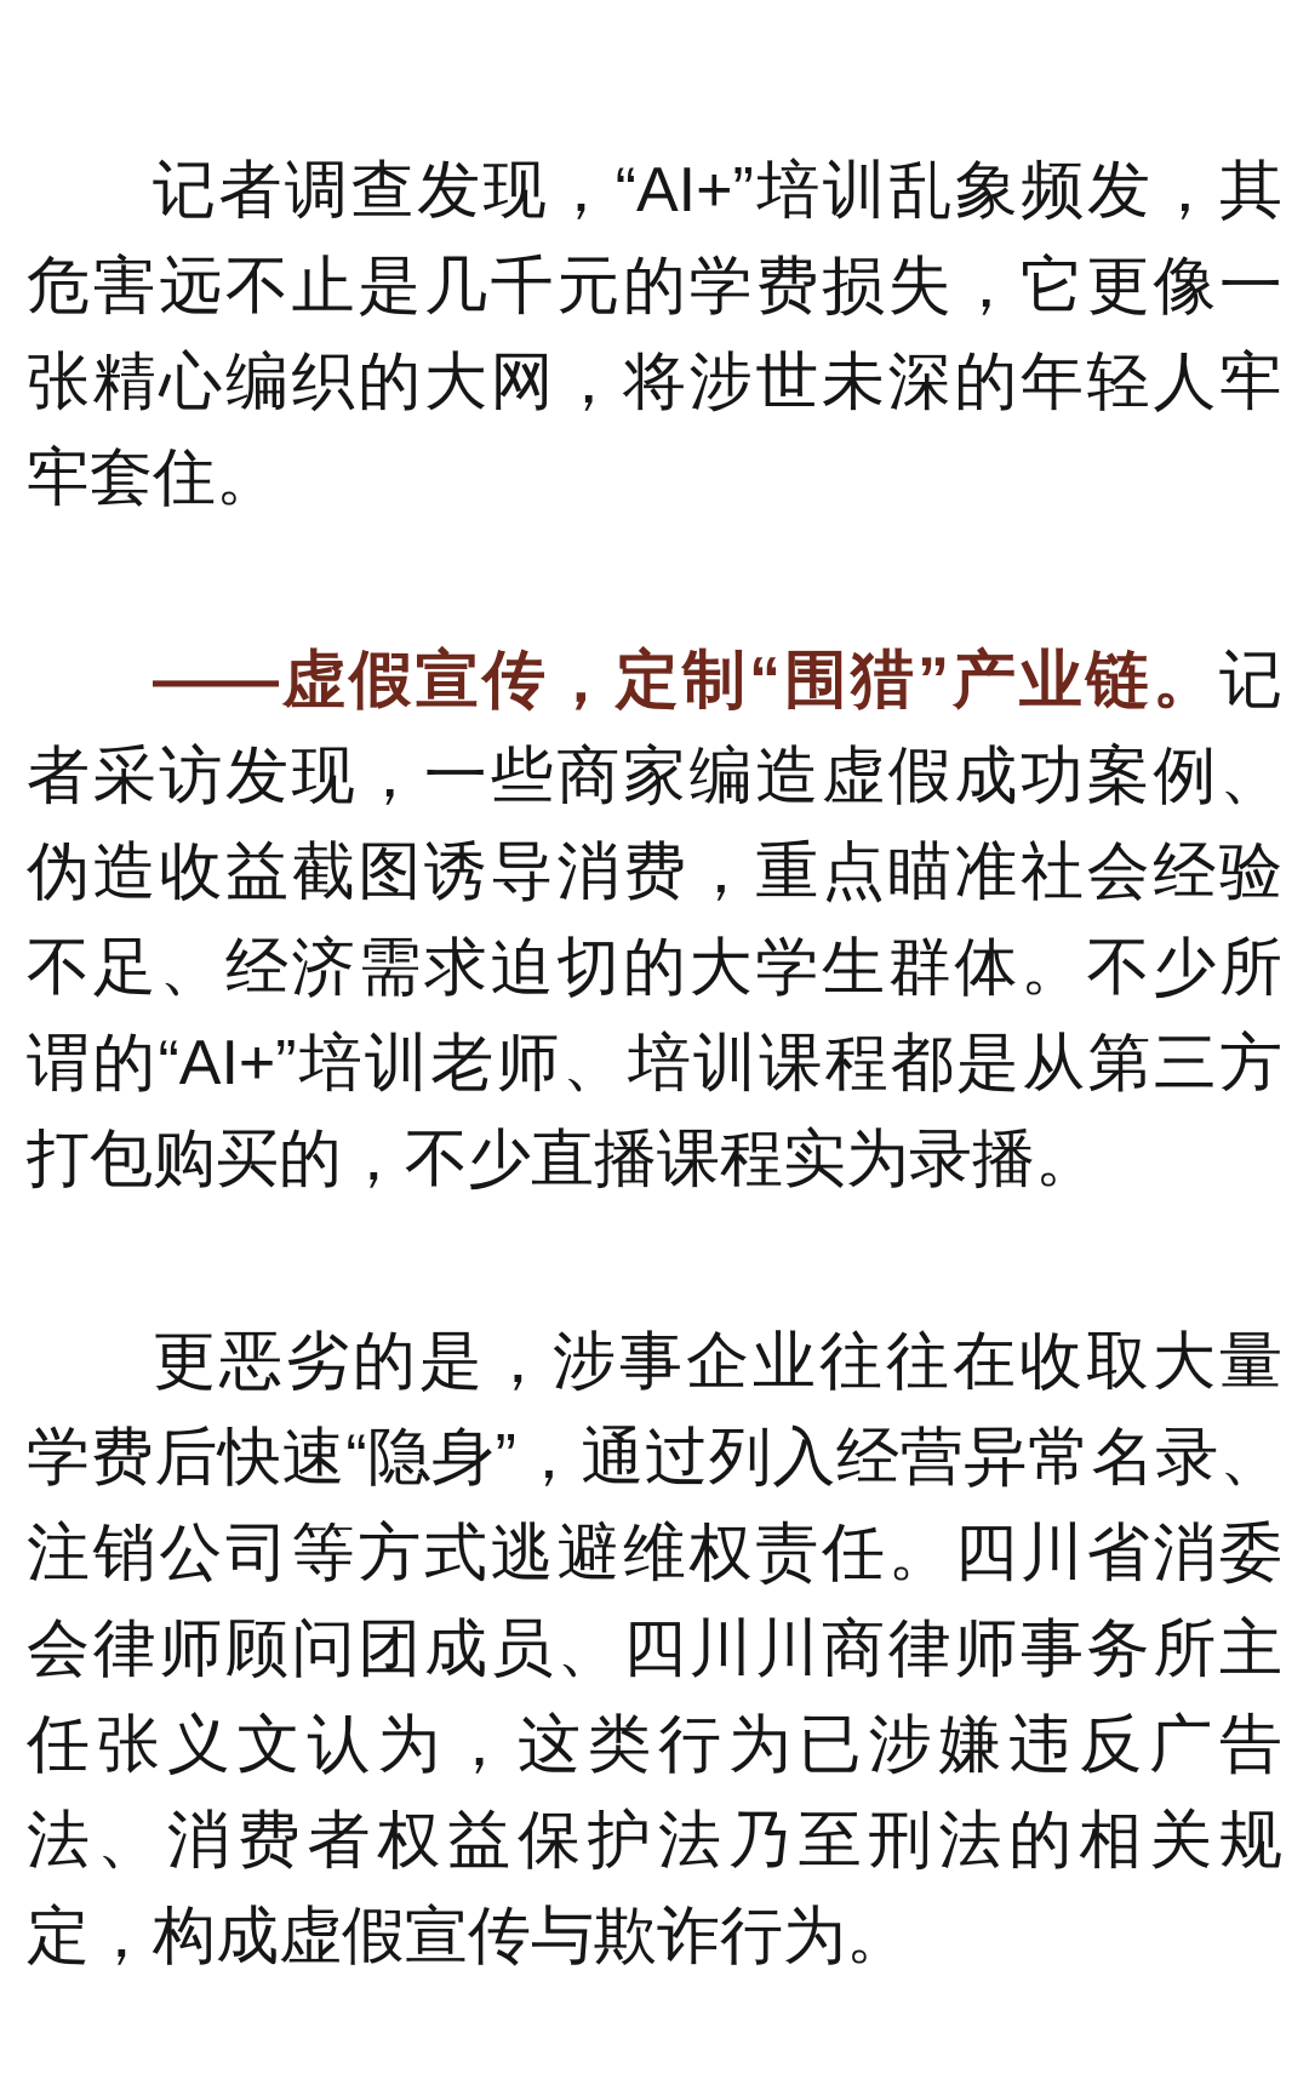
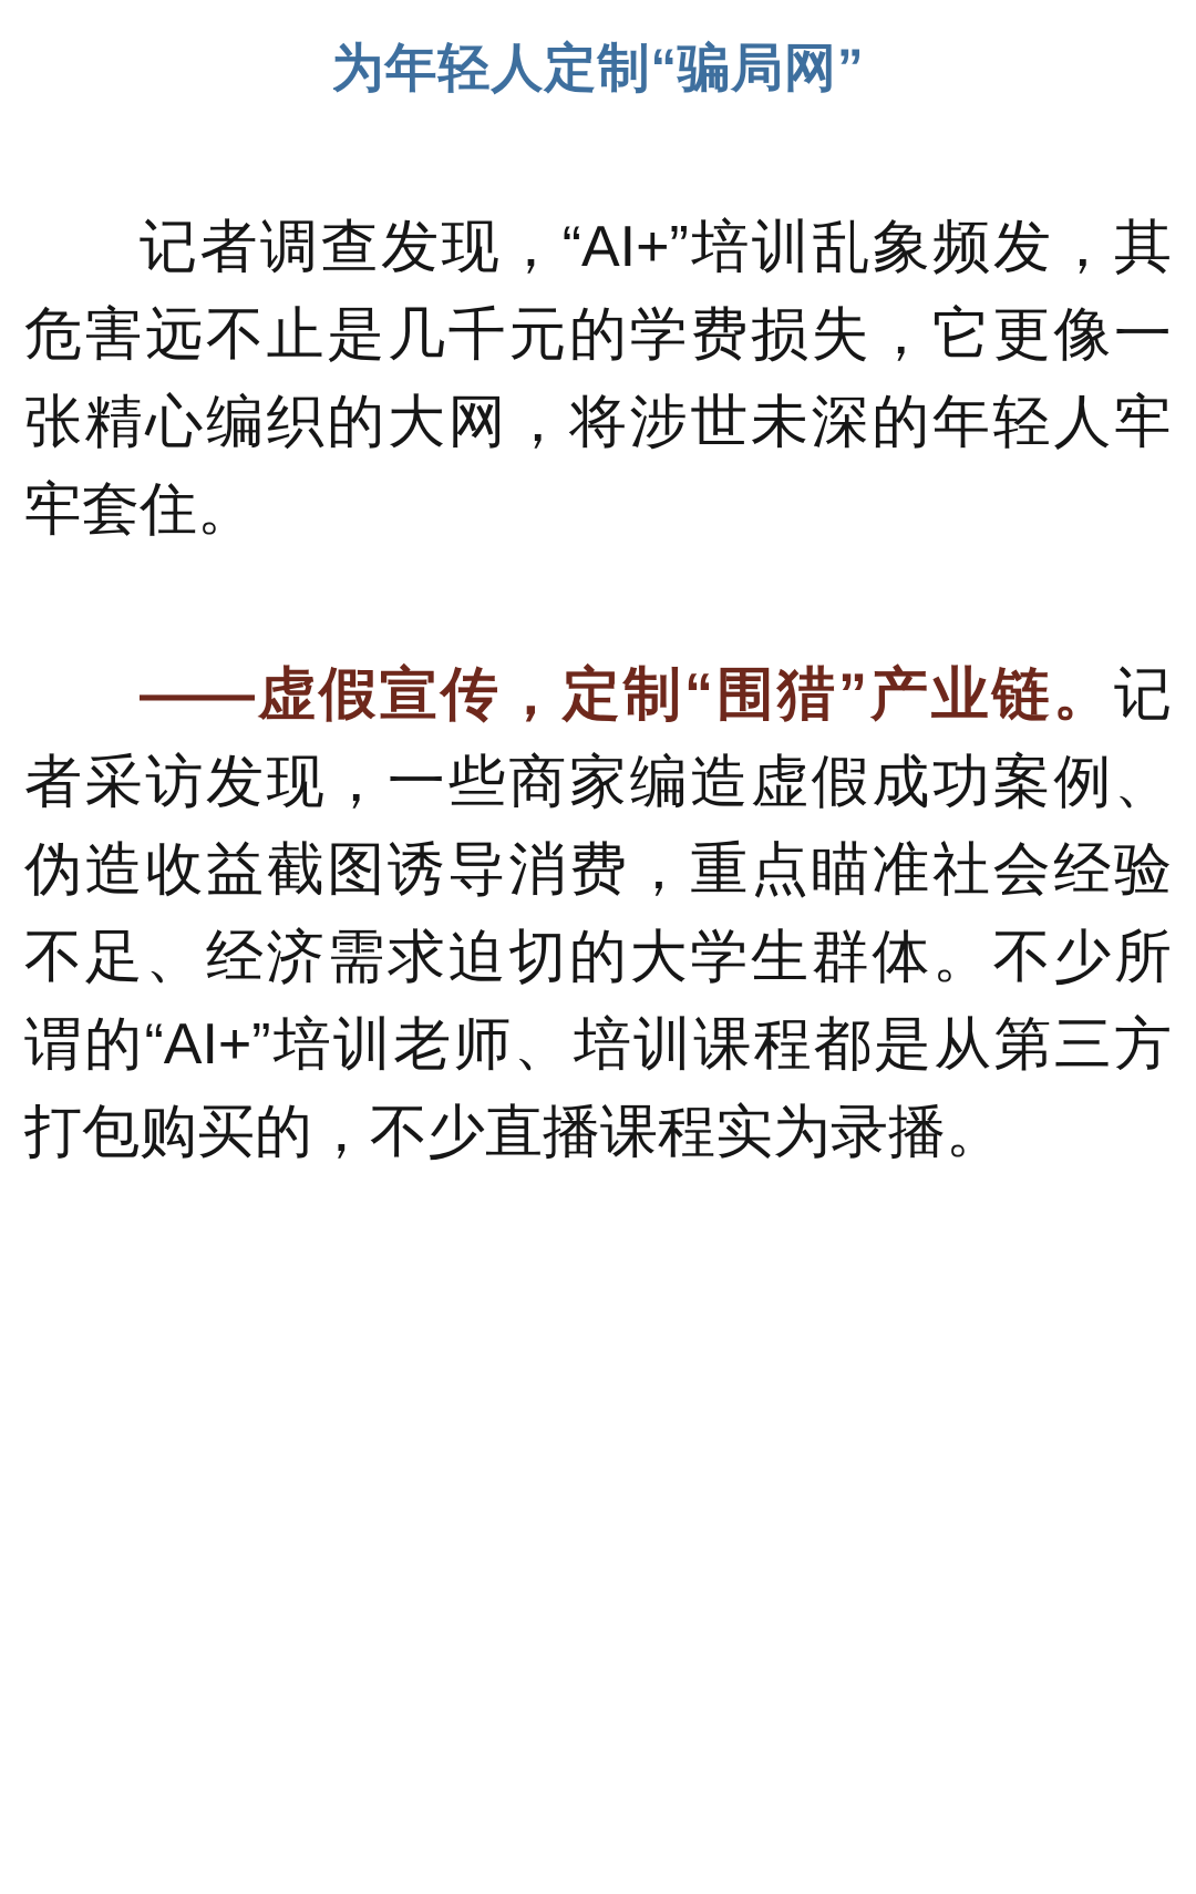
+ 为年轻人定制“骗局网”
  记者调查发现，“AI+”培训乱象频发，其危害远不止是几千元的学费损失，它更像一张精心编织的大网，将涉世未深的年轻人牢牢套住。
  ——虚假宣传，定制“围猎”产业链。记者采访发现，一些商家编造虚假成功案例、伪造收益截图诱导消费，重点瞄准社会经验不足、经济需求迫切的大学生群体。不少所谓的“AI+”培训老师、培训课程都是从第三方打包购买的，不少直播课程实为录播。
- 更恶劣的是，涉事企业往往在收取大量学费后快速“隐身”，通过列入经营异常名录、注销公司等方式逃避维权责任。四川省消委会律师顾问团成员、四川川商律师事务所主任张义文认为，这类行为已涉嫌违反广告法、消费者权益保护法乃至刑法的相关规定，构成虚假宣传与欺诈行为。
